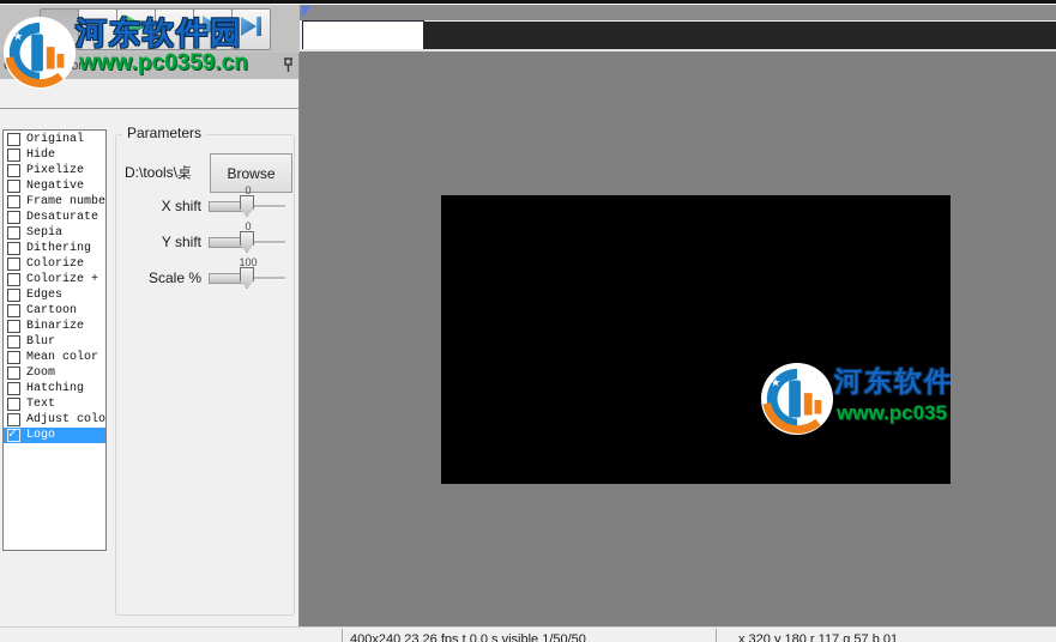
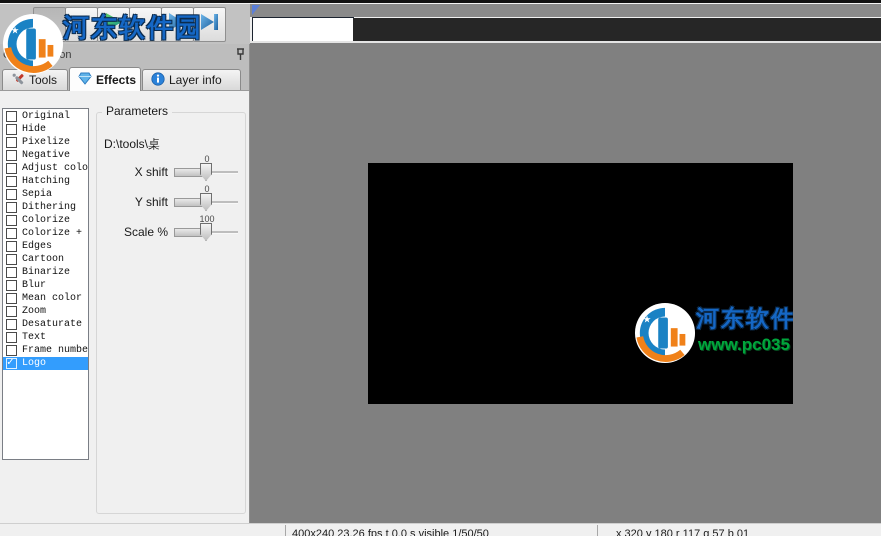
+ Tools
+ Effects
+ Layer info
  Original
  Hide
  Pixelize
  Negative
- Frame numbe
+ Adjust colo
- Desaturate
+ Hatching
  Sepia
  Dithering
  Colorize
  Colorize +
  Edges
  Cartoon
  Binarize
  Blur
  Mean color
  Zoom
- Hatching
+ Desaturate
  Text
- Adjust colo
+ Frame numbe
  ✓
  Logo
  Parameters
  D:\tools\桌
- Browse
  X shift
  0
  Y shift
  0
  Scale %
  100
  ★
  河东软件
  www.pc035
  400x240 23.26 fps t 0.0 s visible 1/50/50
  x 320 y 180 r 117 g 57 b 01
  ★
  河东软件园
- www.pc0359.cn
